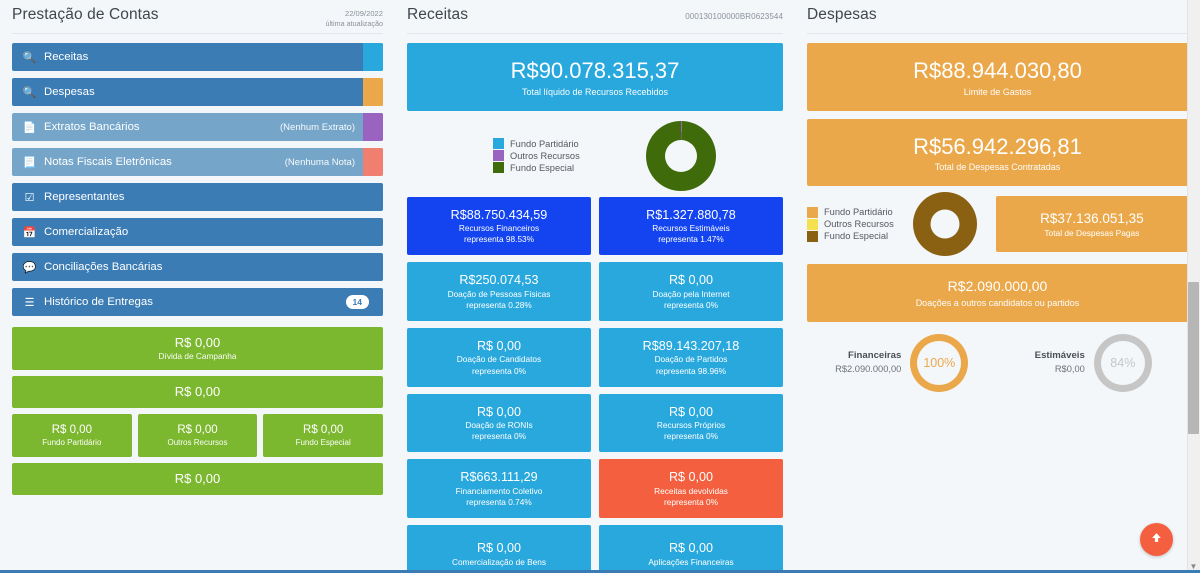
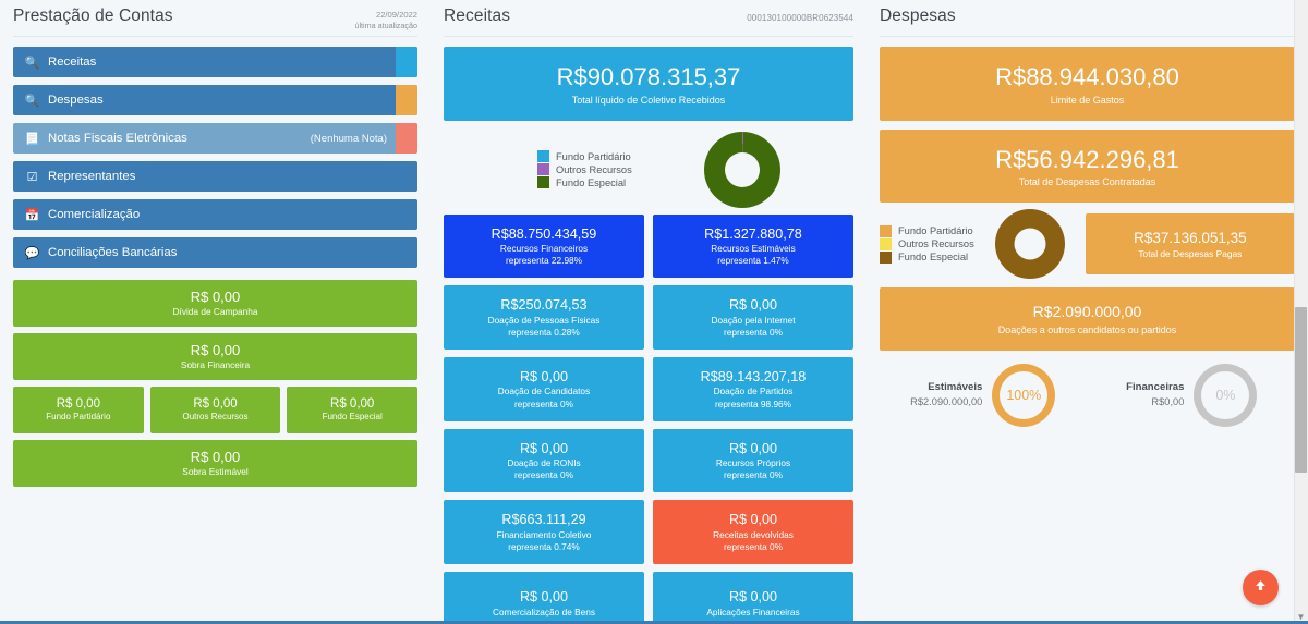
  Prestação de Contas
  22/09/2022
  última atualização
  🔍
  Receitas
  🔍
  Despesas
- 📄
- Extratos Bancários
- (Nenhum Extrato)
  📃
  Notas Fiscais Eletrônicas
  (Nenhuma Nota)
  ☑
  Representantes
  📅
  Comercialização
  💬
  Conciliações Bancárias
- ☰
- Histórico de Entregas
- 14
  R$ 0,00
  Dívida de Campanha
  R$ 0,00
+ Sobra Financeira
  R$ 0,00
  Fundo Partidário
  R$ 0,00
  Outros Recursos
  R$ 0,00
  Fundo Especial
  R$ 0,00
+ Sobra Estimável
  Receitas
  000130100000BR0623544
  R$90.078.315,37
- Total líquido de Recursos Recebidos
+ Total líquido de Coletivo Recebidos
  Fundo Partidário
  Outros Recursos
  Fundo Especial
  R$88.750.434,59
  Recursos Financeiros
- representa 98.53%
+ representa 22.98%
  R$1.327.880,78
  Recursos Estimáveis
  representa 1.47%
  R$250.074,53
  Doação de Pessoas Físicas
  representa 0.28%
  R$ 0,00
  Doação pela Internet
  representa 0%
  R$ 0,00
  Doação de Candidatos
  representa 0%
  R$89.143.207,18
  Doação de Partidos
  representa 98.96%
  R$ 0,00
  Doação de RONIs
  representa 0%
  R$ 0,00
  Recursos Próprios
  representa 0%
  R$663.111,29
  Financiamento Coletivo
  representa 0.74%
  R$ 0,00
  Receitas devolvidas
  representa 0%
  R$ 0,00
  Comercialização de Bens
  R$ 0,00
  Aplicações Financeiras
  Despesas
  R$88.944.030,80
  Limite de Gastos
  R$56.942.296,81
  Total de Despesas Contratadas
  Fundo Partidário
  Outros Recursos
  Fundo Especial
  R$37.136.051,35
  Total de Despesas Pagas
  R$2.090.000,00
  Doações a outros candidatos ou partidos
- Financeiras
+ Estimáveis
  R$2.090.000,00
  100%
- Estimáveis
+ Financeiras
  R$0,00
- 84%
+ 0%
  ▼
